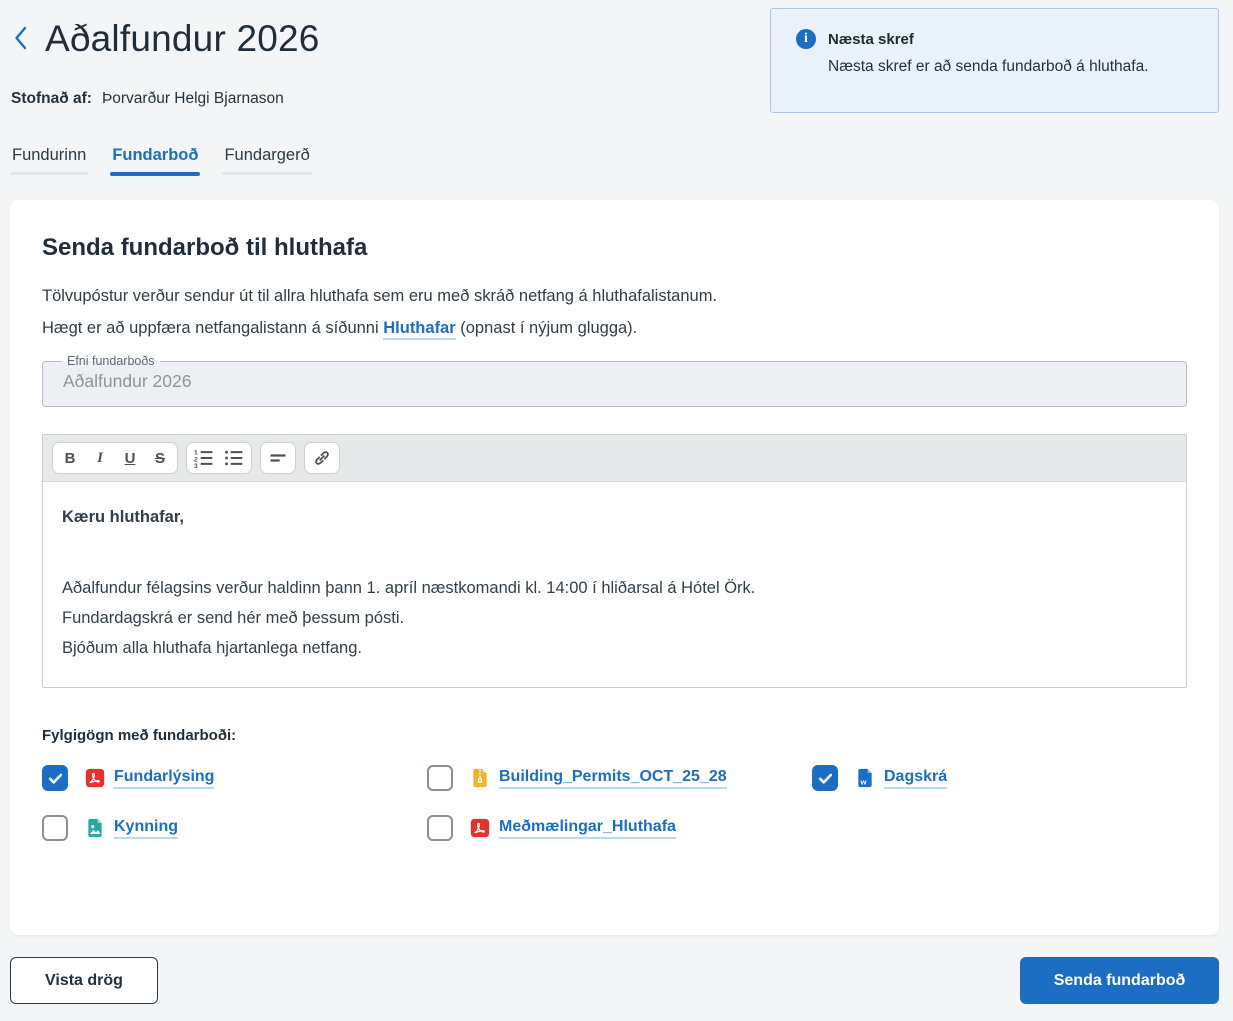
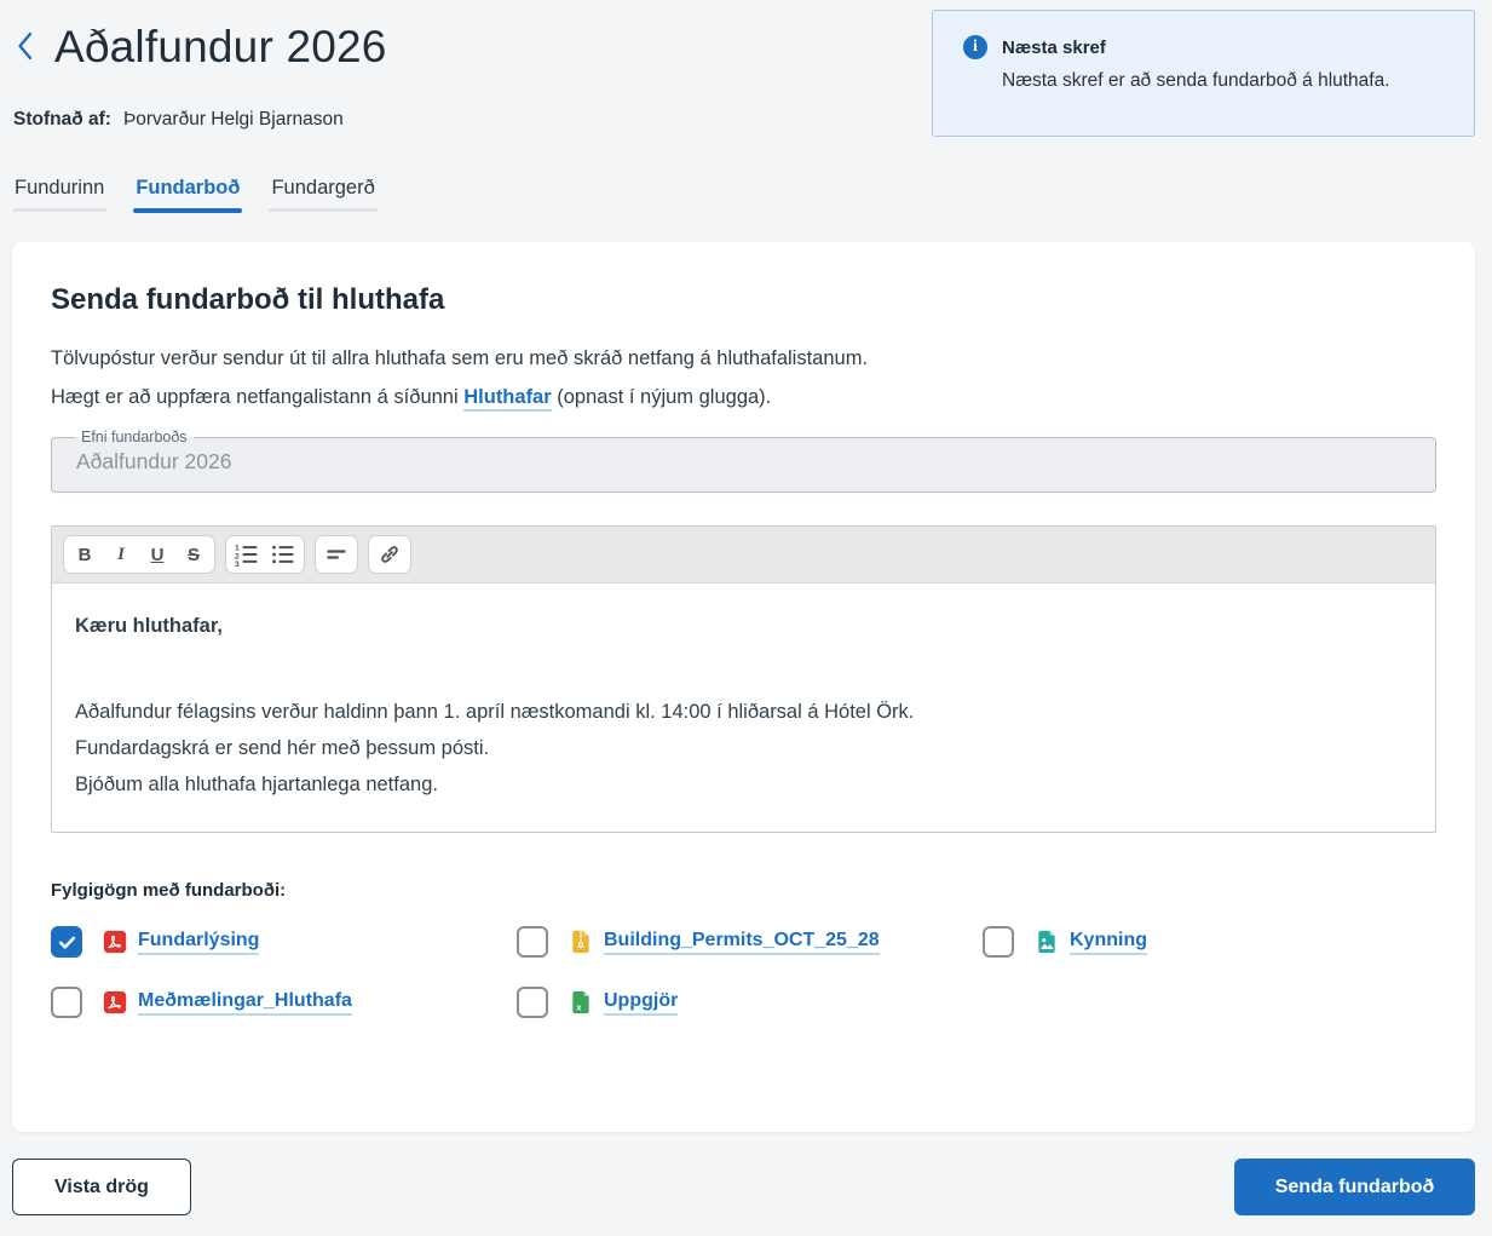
  Aðalfundur 2026
  Stofnað af: Þorvarður Helgi Bjarnason
  i
  Næsta skref
  Næsta skref er að senda fundarboð á hluthafa.
  Fundurinn
  Fundarboð
  Fundargerð
  Senda fundarboð til hluthafa
  Tölvupóstur verður sendur út til allra hluthafa sem eru með skráð netfang á hluthafalistanum.
  Hægt er að uppfæra netfangalistann á síðunni Hluthafar (opnast í nýjum glugga).
  Efni fundarboðs
  Aðalfundur 2026
  B
  I
  U
  S
  Kæru hluthafar,
  Aðalfundur félagsins verður haldinn þann 1. apríl næstkomandi kl. 14:00 í hliðarsal á Hótel Örk.
  Fundardagskrá er send hér með þessum pósti.
  Bjóðum alla hluthafa hjartanlega netfang.
  Fylgigögn með fundarboði:
  Fundarlýsing
  Building_Permits_OCT_25_28
- w
- Dagskrá
  Kynning
  Meðmælingar_Hluthafa
+ x
+ Uppgjör
  Vista drög
  Senda fundarboð
